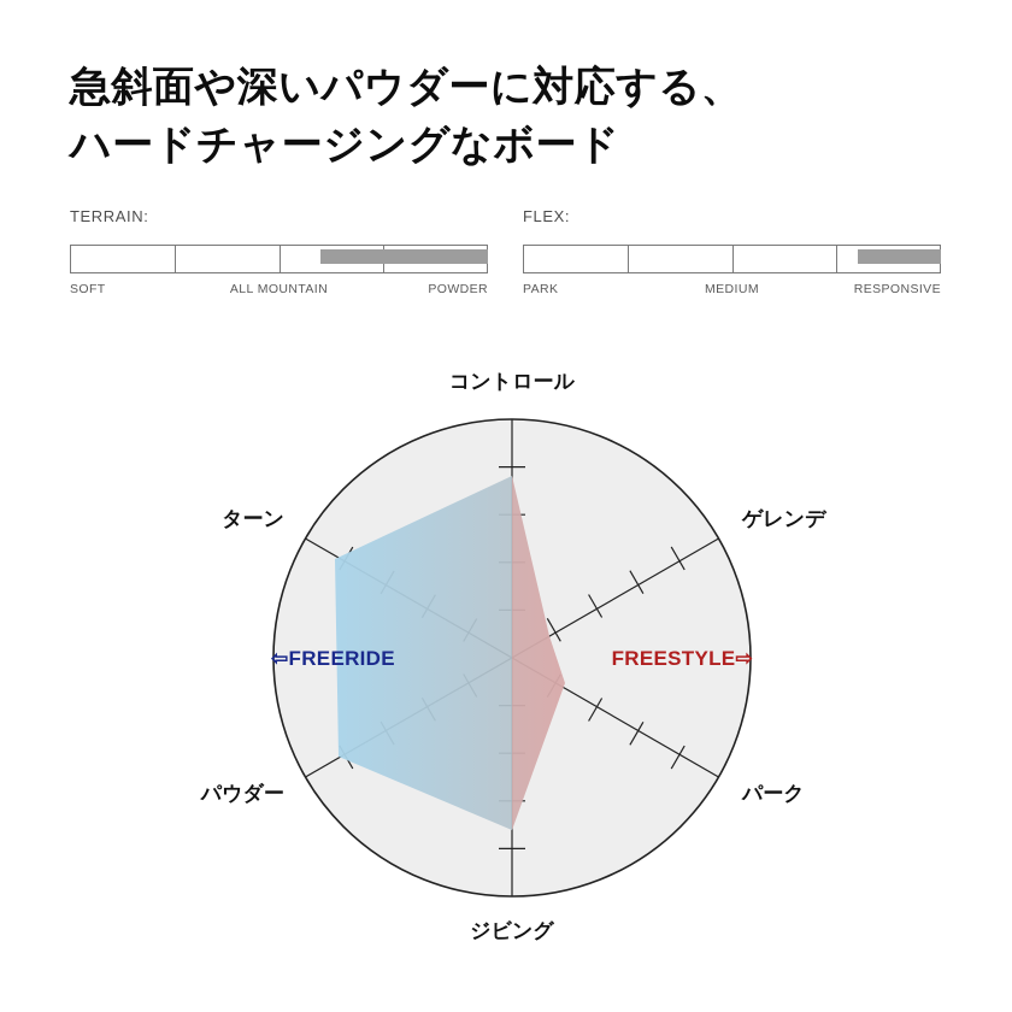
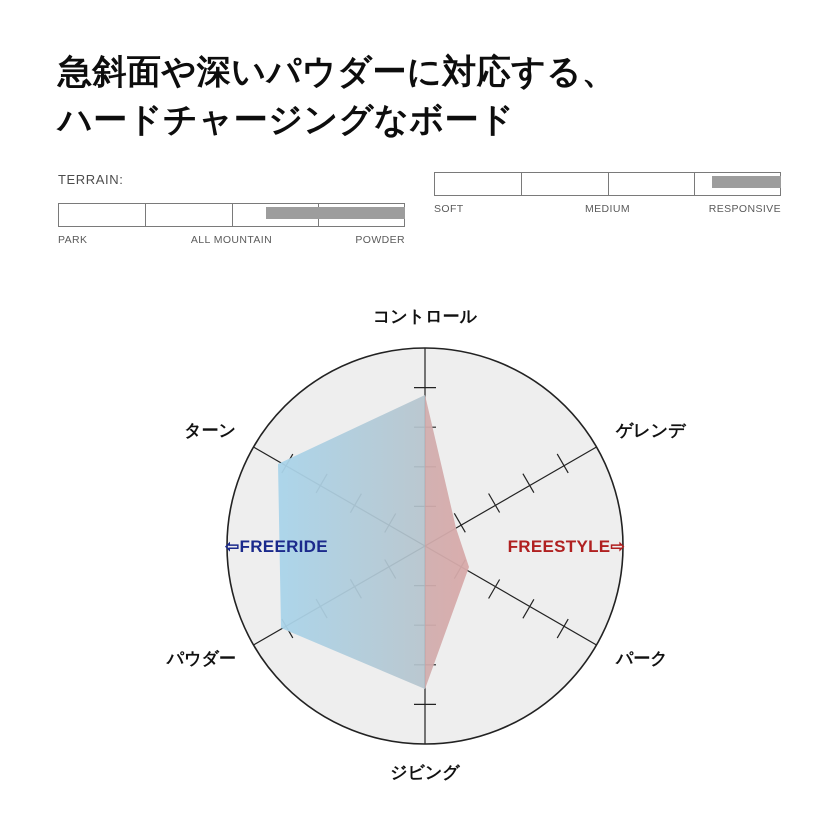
  急斜面や深いパウダーに対応する、
  ハードチャージングなボード
  TERRAIN:
- SOFT
+ PARK
  ALL MOUNTAIN
  POWDER
- FLEX:
- PARK
+ SOFT
  MEDIUM
  RESPONSIVE
  コントロール
  ゲレンデ
  パーク
  ジビング
  パウダー
  ターン
  ⇦FREERIDE
  FREESTYLE⇨
